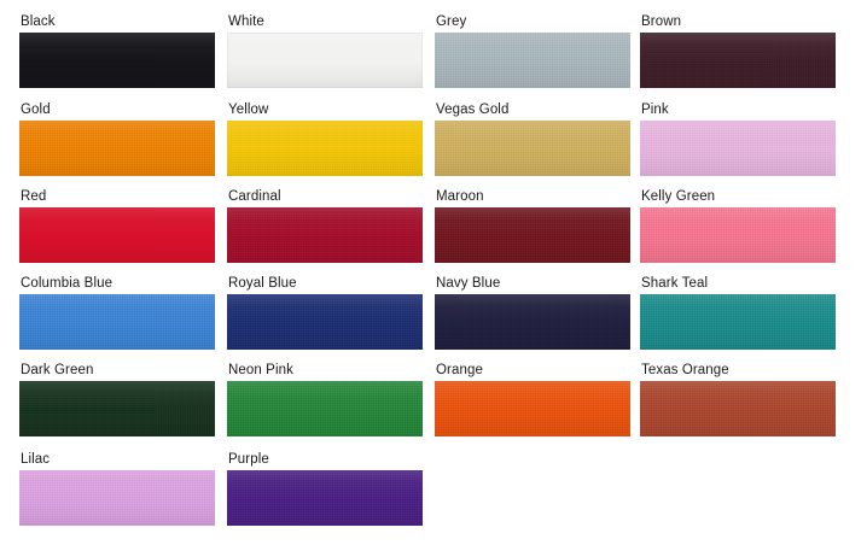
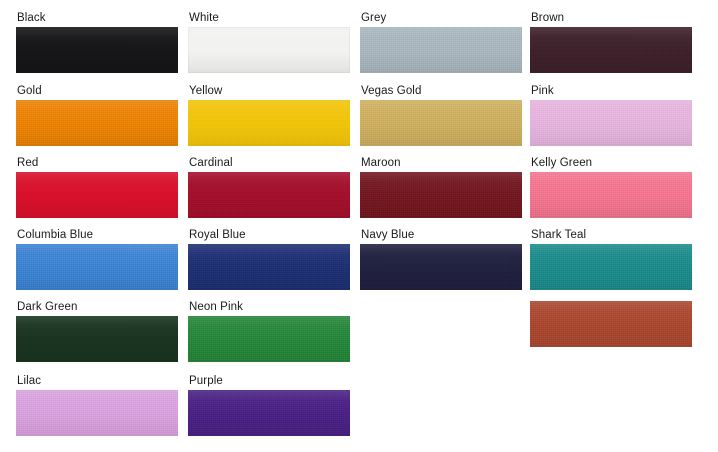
  Black
  White
  Grey
  Brown
  Gold
  Yellow
  Vegas Gold
  Pink
  Red
  Cardinal
  Maroon
  Kelly Green
  Columbia Blue
  Royal Blue
  Navy Blue
  Shark Teal
  Dark Green
  Neon Pink
- Orange
- Texas Orange
  Lilac
  Purple
